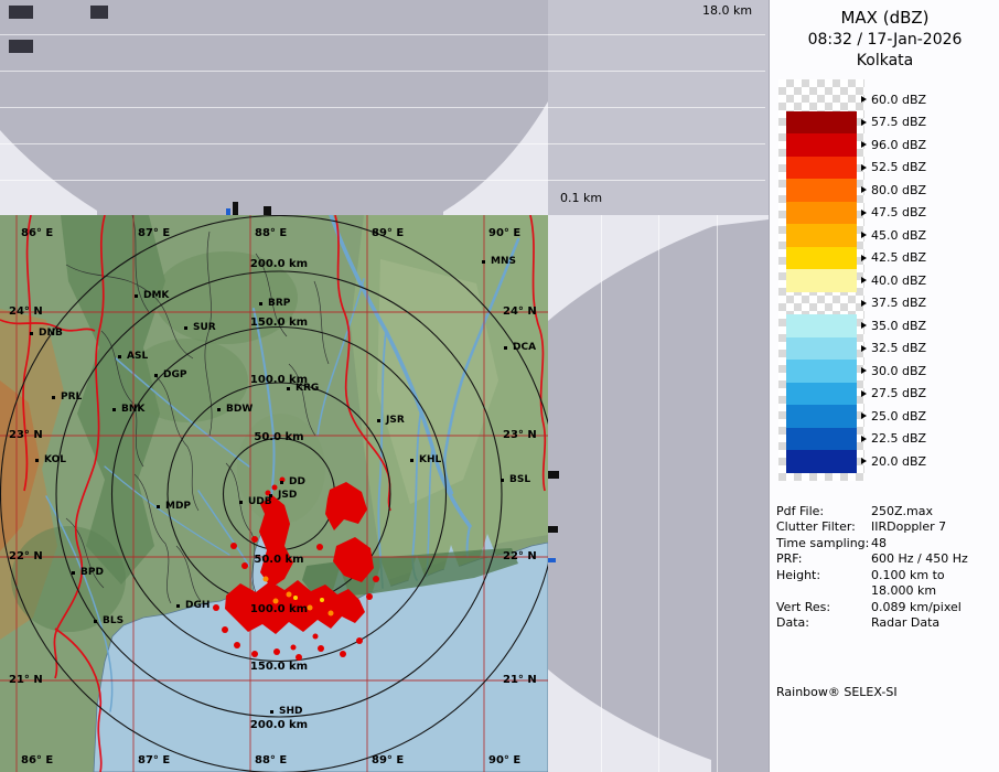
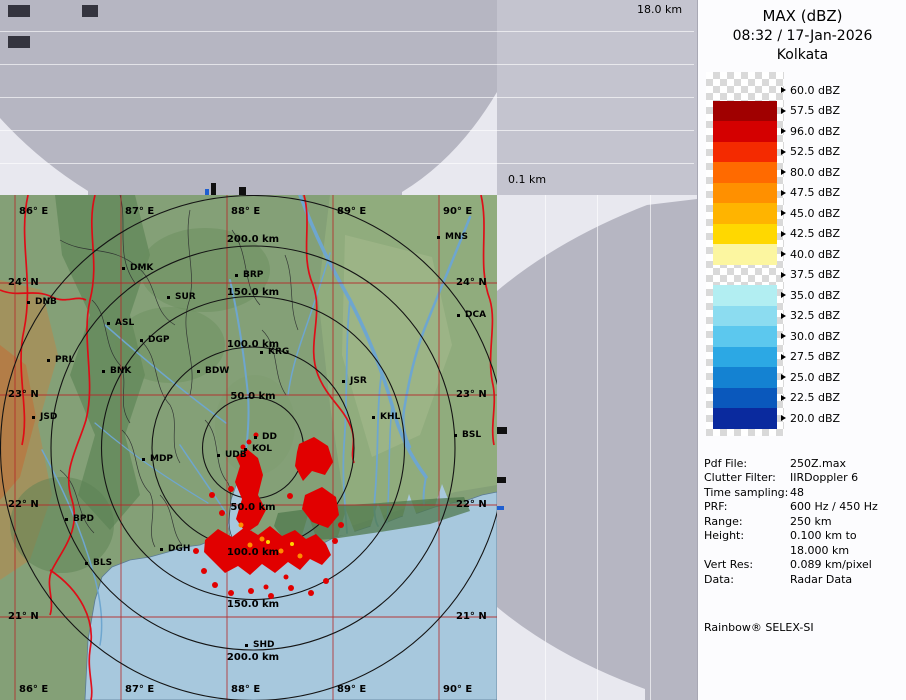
  18.0 km
  0.1 km
  86° E
  86° E
  87° E
  87° E
  88° E
  88° E
  89° E
  89° E
  90° E
  90° E
  24° N
  24° N
  23° N
  23° N
  22° N
  22° N
  21° N
  21° N
  200.0 km
  150.0 km
  100.0 km
  50.0 km
  50.0 km
  100.0 km
  150.0 km
  200.0 km
  MNS
  DMK
  BRP
  SUR
  DNB
  DCA
  ASL
  DGP
  KRG
  PRL
  BNK
  BDW
  JSR
- KOL
+ JSD
  KHL
  BSL
  DD
- JSD
+ KOL
  UDB
  MDP
  BPD
  DGH
  BLS
  SHD
  MAX (dBZ)
  08:32 / 17-Jan-2026
  Kolkata
  60.0 dBZ
  57.5 dBZ
  96.0 dBZ
  52.5 dBZ
  80.0 dBZ
  47.5 dBZ
  45.0 dBZ
  42.5 dBZ
  40.0 dBZ
  37.5 dBZ
  35.0 dBZ
  32.5 dBZ
  30.0 dBZ
  27.5 dBZ
  25.0 dBZ
  22.5 dBZ
  20.0 dBZ
  Pdf File:
  250Z.max
  Clutter Filter:
- IIRDoppler 7
+ IIRDoppler 6
  Time sampling:
  48
  PRF:
  600 Hz / 450 Hz
+ Range:
+ 250 km
  Height:
  0.100 km to
  18.000 km
  Vert Res:
  0.089 km/pixel
  Data:
  Radar Data
  Rainbow® SELEX-SI
